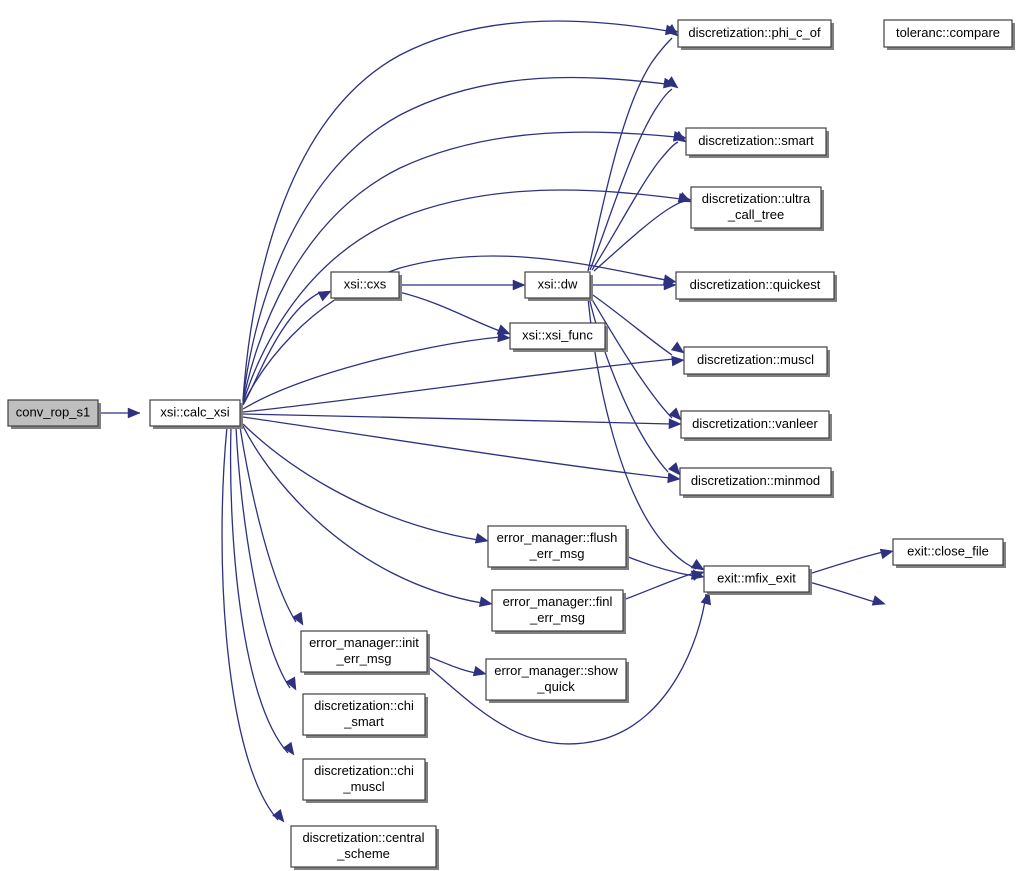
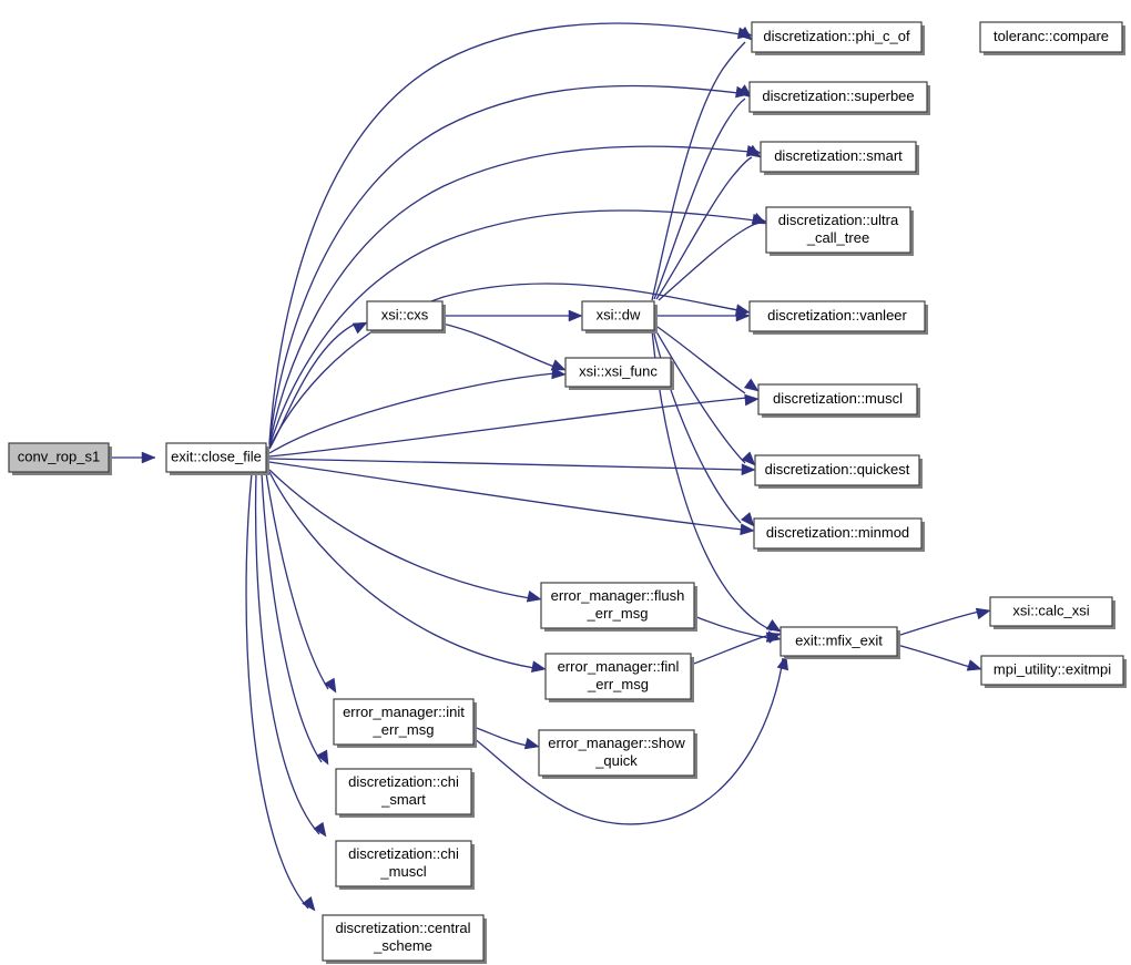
  conv_rop_s1
- xsi::calc_xsi
+ exit::close_file
  xsi::cxs
  xsi::dw
  xsi::xsi_func
  discretization::phi_c_of
  toleranc::compare
+ discretization::superbee
  discretization::smart
  discretization::ultra
  _call_tree
- discretization::quickest
+ discretization::vanleer
  discretization::muscl
- discretization::vanleer
+ discretization::quickest
  discretization::minmod
  error_manager::flush
  _err_msg
  error_manager::finl
  _err_msg
  error_manager::init
  _err_msg
  error_manager::show
  _quick
  discretization::chi
  _smart
  discretization::chi
  _muscl
  discretization::central
  _scheme
  exit::mfix_exit
- exit::close_file
+ xsi::calc_xsi
+ mpi_utility::exitmpi
